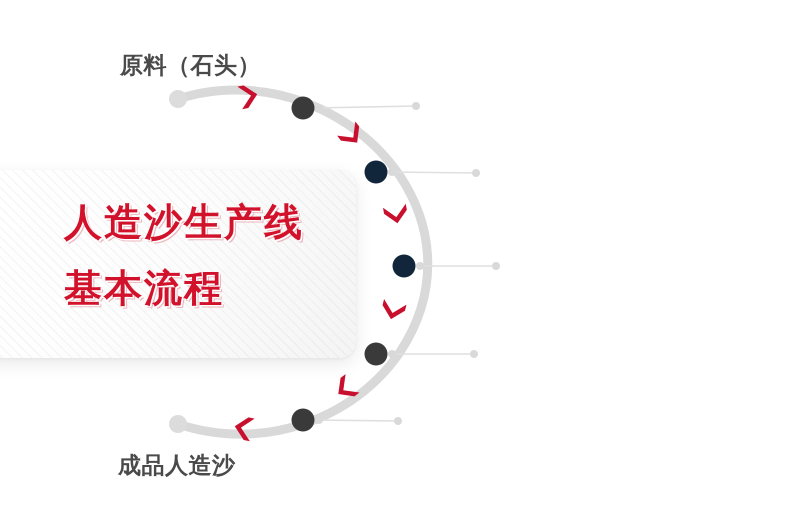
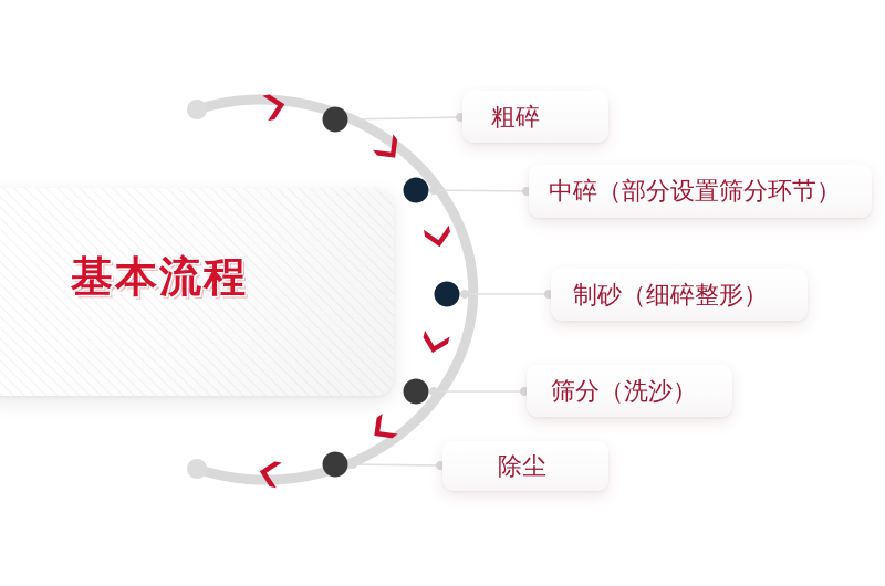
- 原料（石头）
- 成品人造沙
- 人造沙生产线
  基本流程
+ 粗碎
+ 中碎（部分设置筛分环节）
+ 制砂（细碎整形）
+ 筛分（洗沙）
+ 除尘
